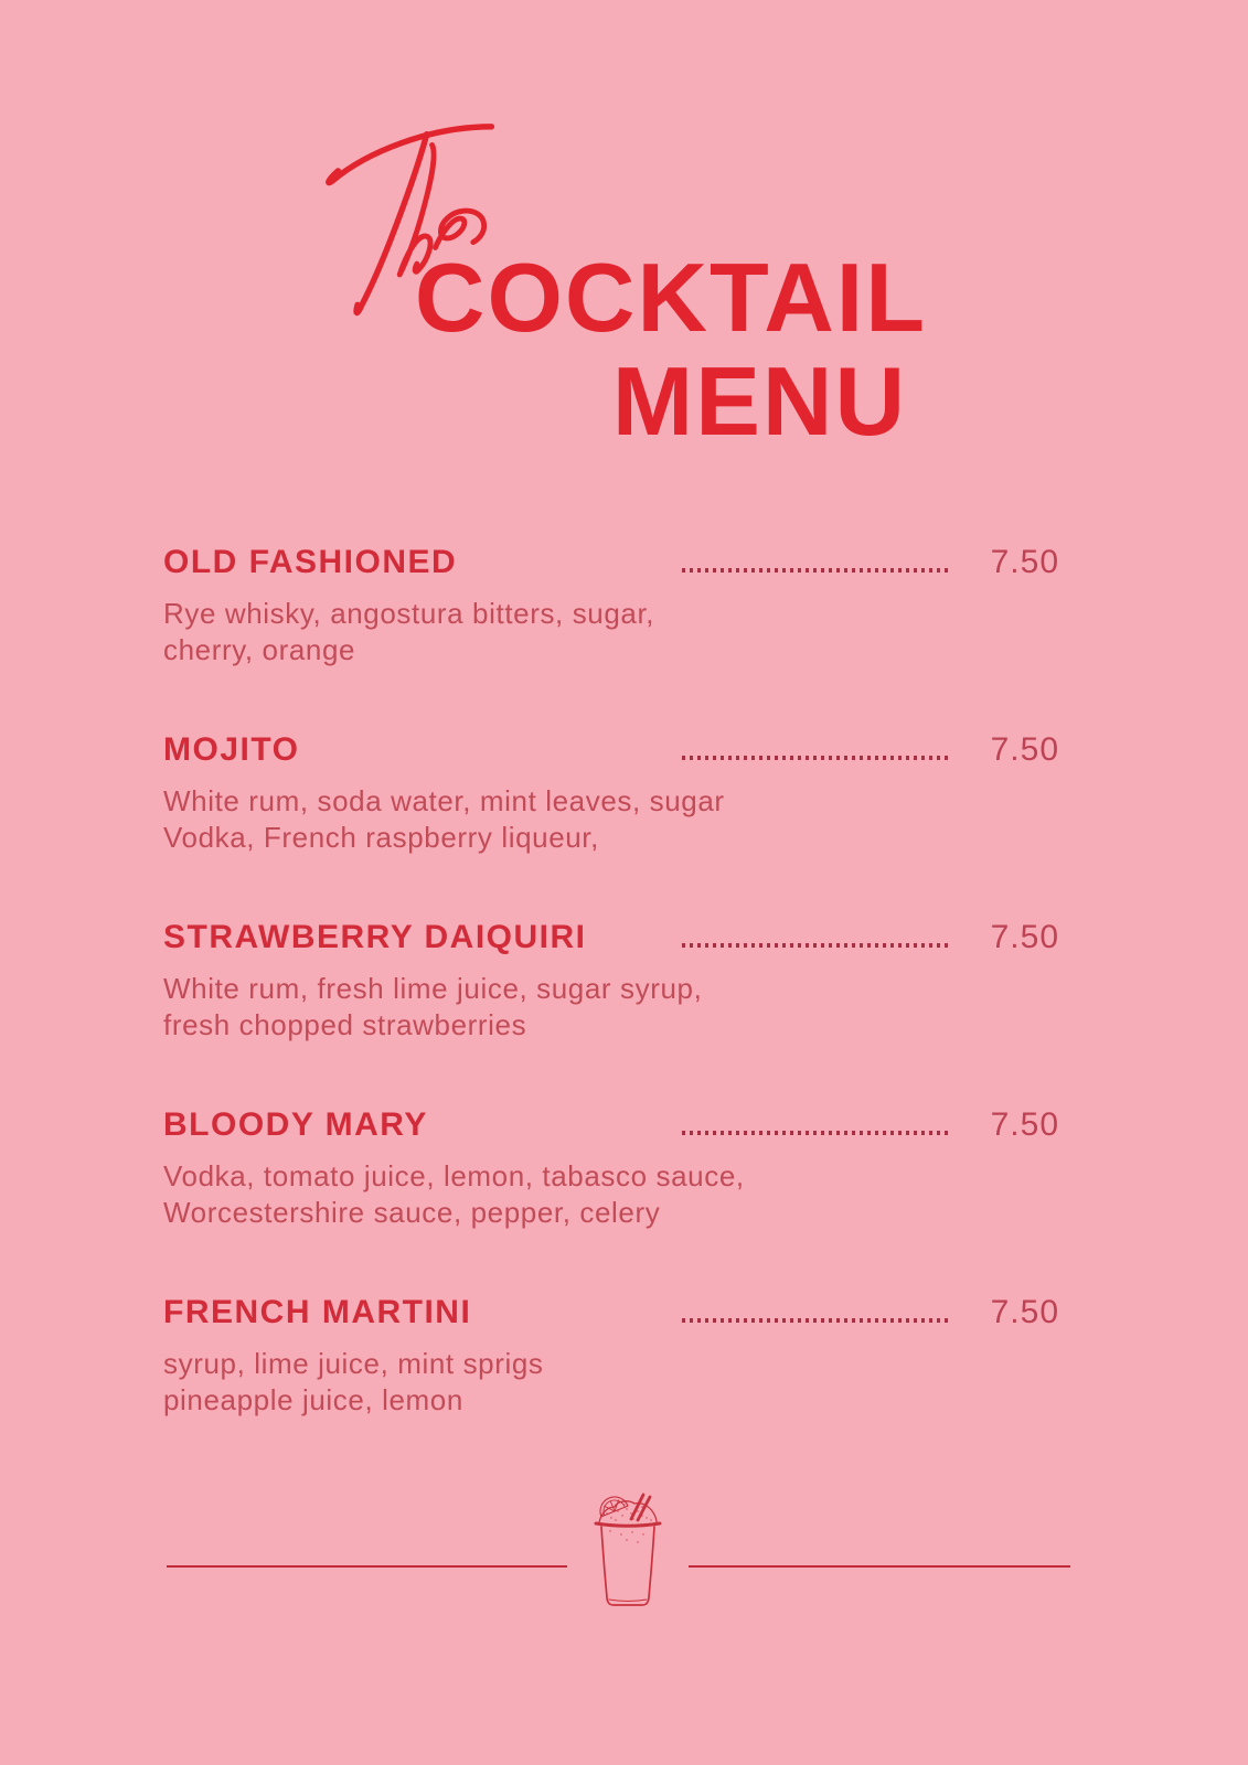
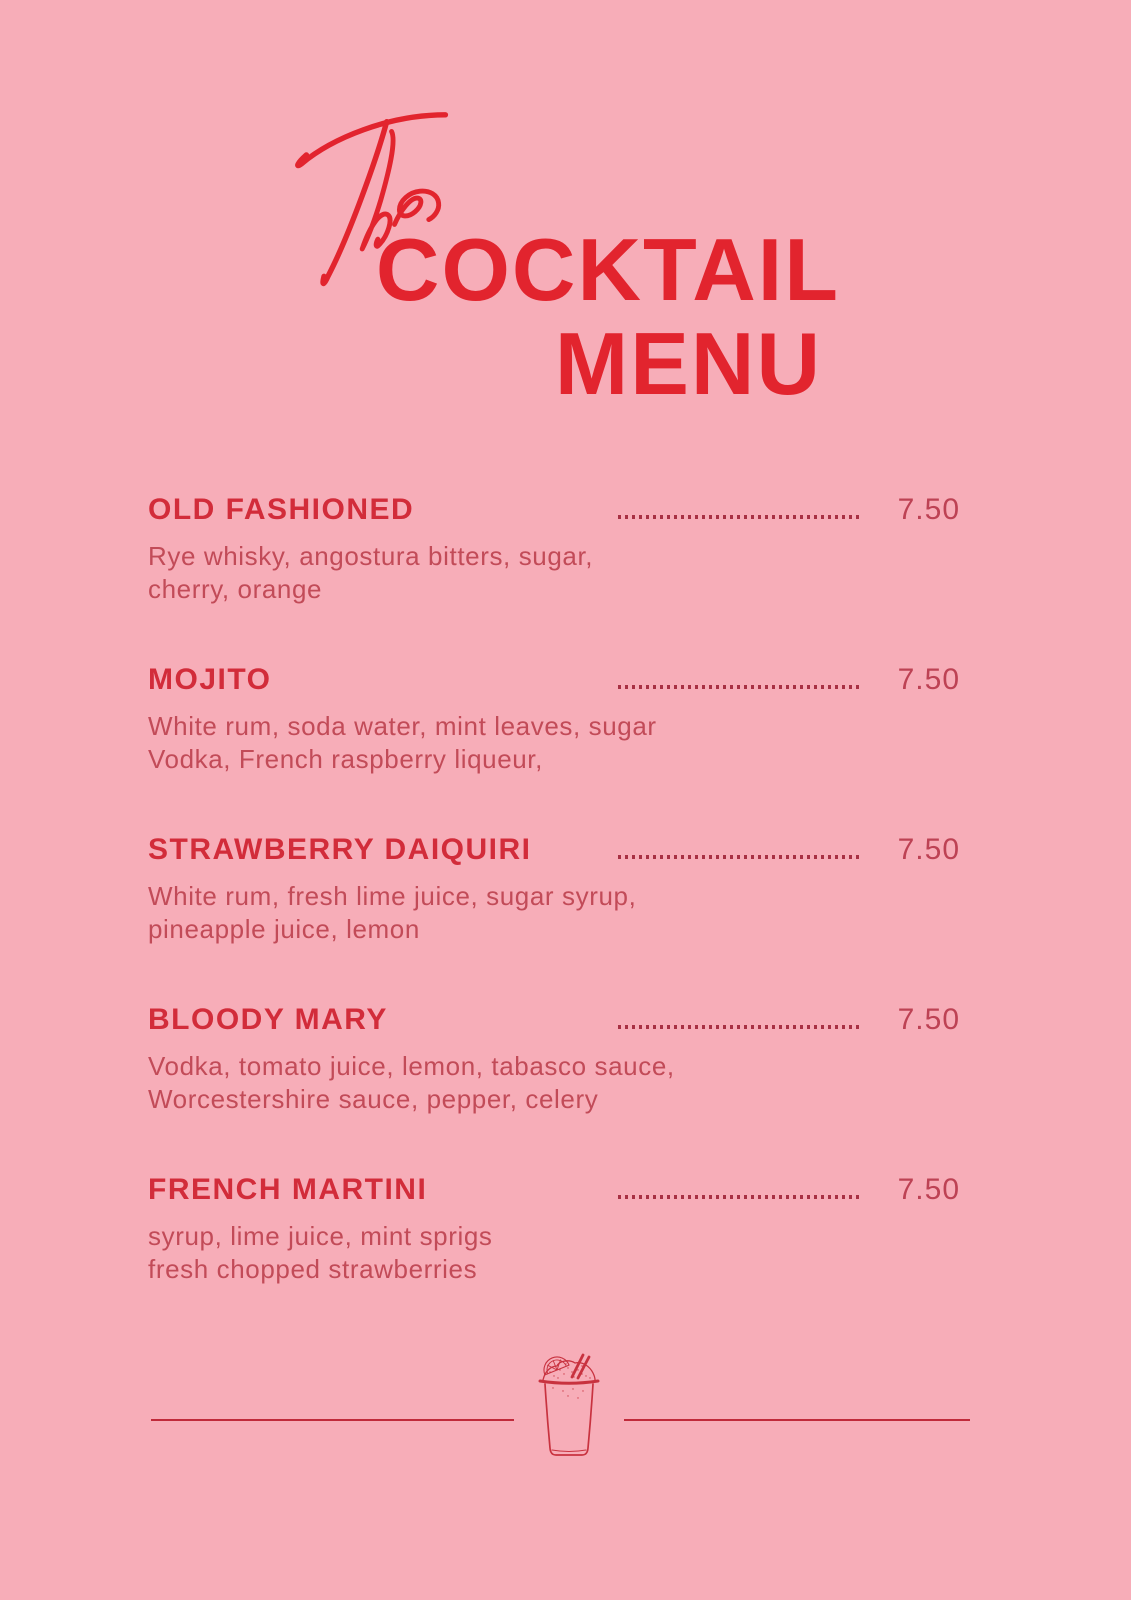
  COCKTAIL
  MENU
  OLD FASHIONED
  7.50
  Rye whisky, angostura bitters, sugar,
  cherry, orange
  MOJITO
  7.50
  White rum, soda water, mint leaves, sugar
  Vodka, French raspberry liqueur,
  STRAWBERRY DAIQUIRI
  7.50
  White rum, fresh lime juice, sugar syrup,
- fresh chopped strawberries
+ pineapple juice, lemon
  BLOODY MARY
  7.50
  Vodka, tomato juice, lemon, tabasco sauce,
  Worcestershire sauce, pepper, celery
  FRENCH MARTINI
  7.50
  syrup, lime juice, mint sprigs
- pineapple juice, lemon
+ fresh chopped strawberries
